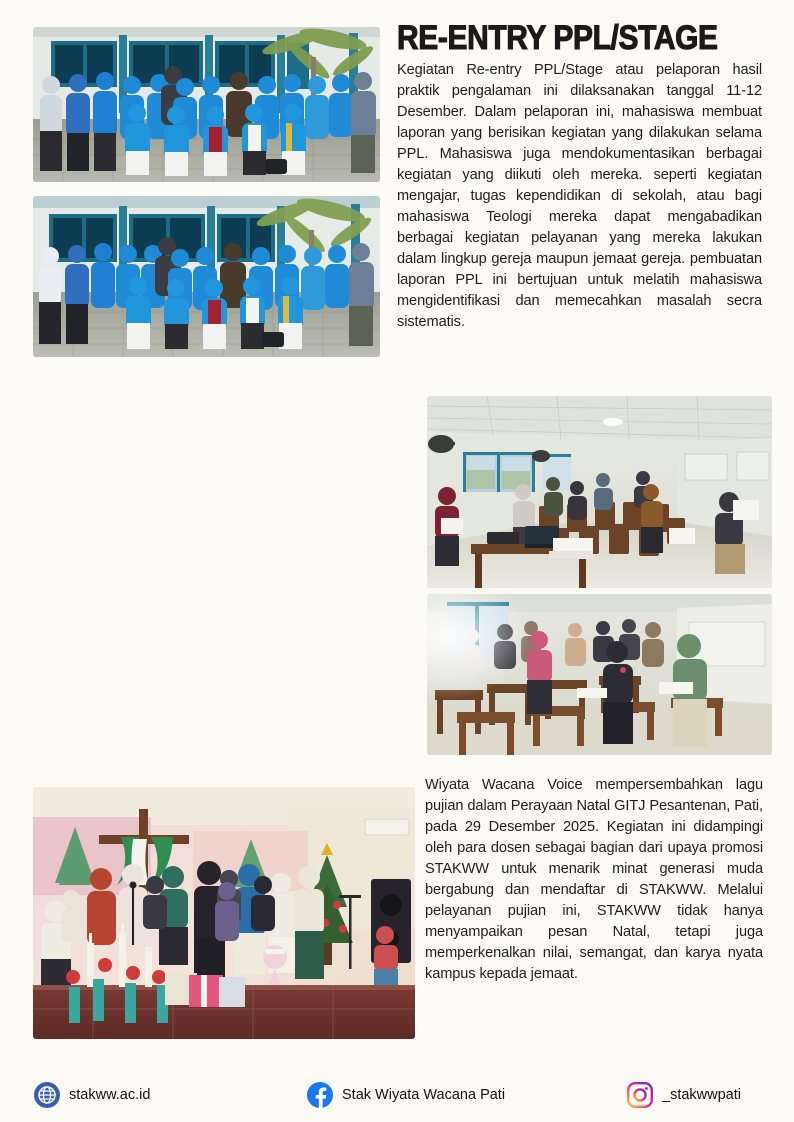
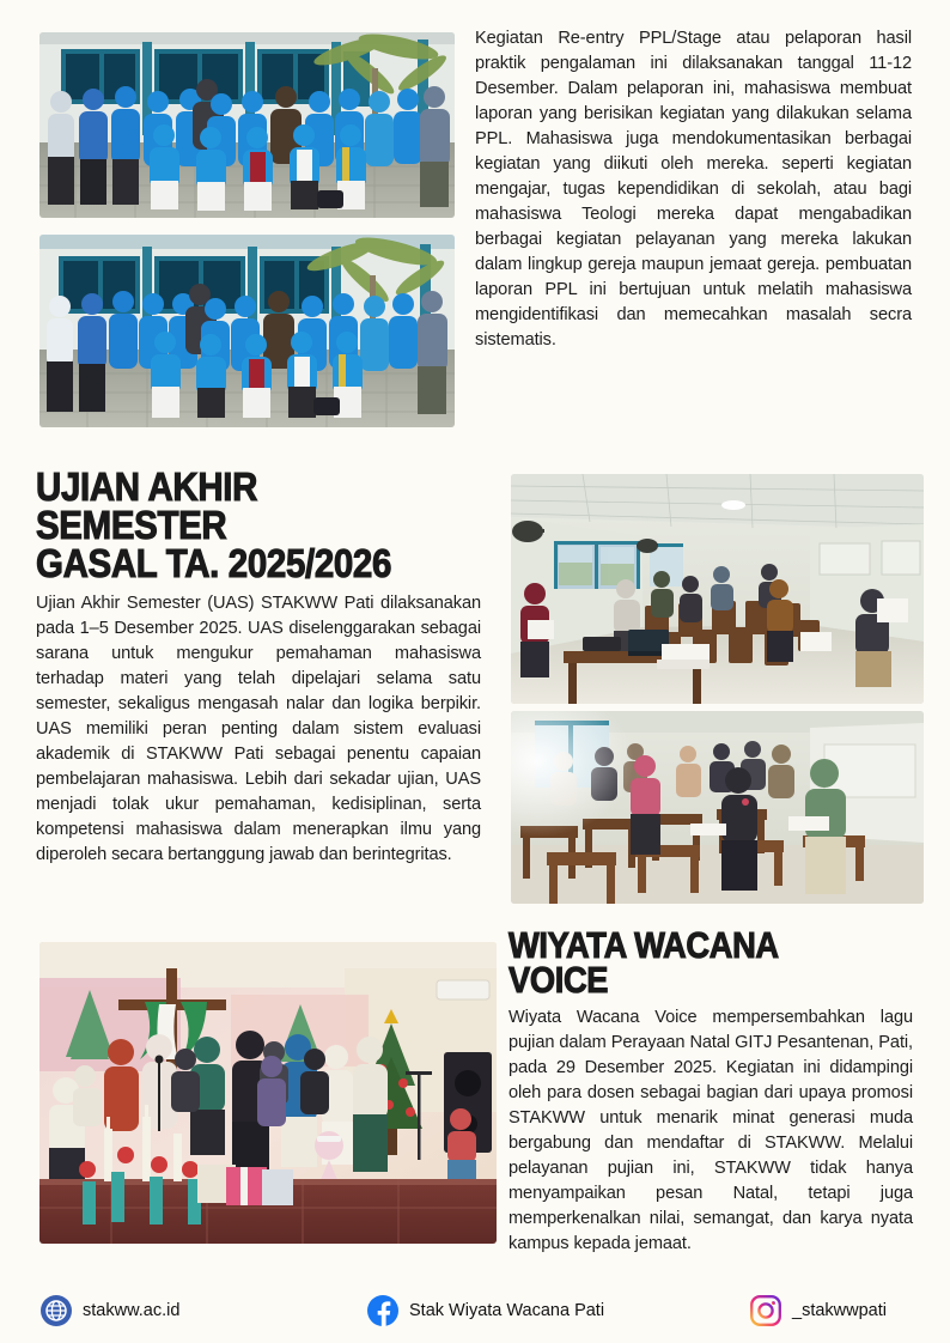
- RE-ENTRY PPL/STAGE
  Kegiatan Re-entry PPL/Stage atau pelaporan hasil praktik pengalaman ini dilaksanakan tanggal 11-12 Desember. Dalam pelaporan ini, mahasiswa membuat laporan yang berisikan kegiatan yang dilakukan selama PPL. Mahasiswa juga mendokumentasikan berbagai kegiatan yang diikuti oleh mereka. seperti kegiatan mengajar, tugas kependidikan di sekolah, atau bagi mahasiswa Teologi mereka dapat mengabadikan berbagai kegiatan pelayanan yang mereka lakukan dalam lingkup gereja maupun jemaat gereja. pembuatan laporan PPL ini bertujuan untuk melatih mahasiswa mengidentifikasi dan memecahkan masalah secra sistematis.
+ UJIAN AKHIR SEMESTER
+ GASAL TA. 2025/2026
+ Ujian Akhir Semester (UAS) STAKWW Pati dilaksanakan pada 1–5 Desember 2025. UAS diselenggarakan sebagai sarana untuk mengukur pemahaman mahasiswa terhadap materi yang telah dipelajari selama satu semester, sekaligus mengasah nalar dan logika berpikir. UAS memiliki peran penting dalam sistem evaluasi akademik di STAKWW Pati sebagai penentu capaian pembelajaran mahasiswa. Lebih dari sekadar ujian, UAS menjadi tolak ukur pemahaman, kedisiplinan, serta kompetensi mahasiswa dalam menerapkan ilmu yang diperoleh secara bertanggung jawab dan berintegritas.
+ WIYATA WACANA VOICE
  Wiyata Wacana Voice mempersembahkan lagu pujian dalam Perayaan Natal GITJ Pesantenan, Pati, pada 29 Desember 2025. Kegiatan ini didampingi oleh para dosen sebagai bagian dari upaya promosi STAKWW untuk menarik minat generasi muda bergabung dan mendaftar di STAKWW. Melalui pelayanan pujian ini, STAKWW tidak hanya menyampaikan pesan Natal, tetapi juga memperkenalkan nilai, semangat, dan karya nyata kampus kepada jemaat.
  stakww.ac.id
  Stak Wiyata Wacana Pati
  _stakwwpati
